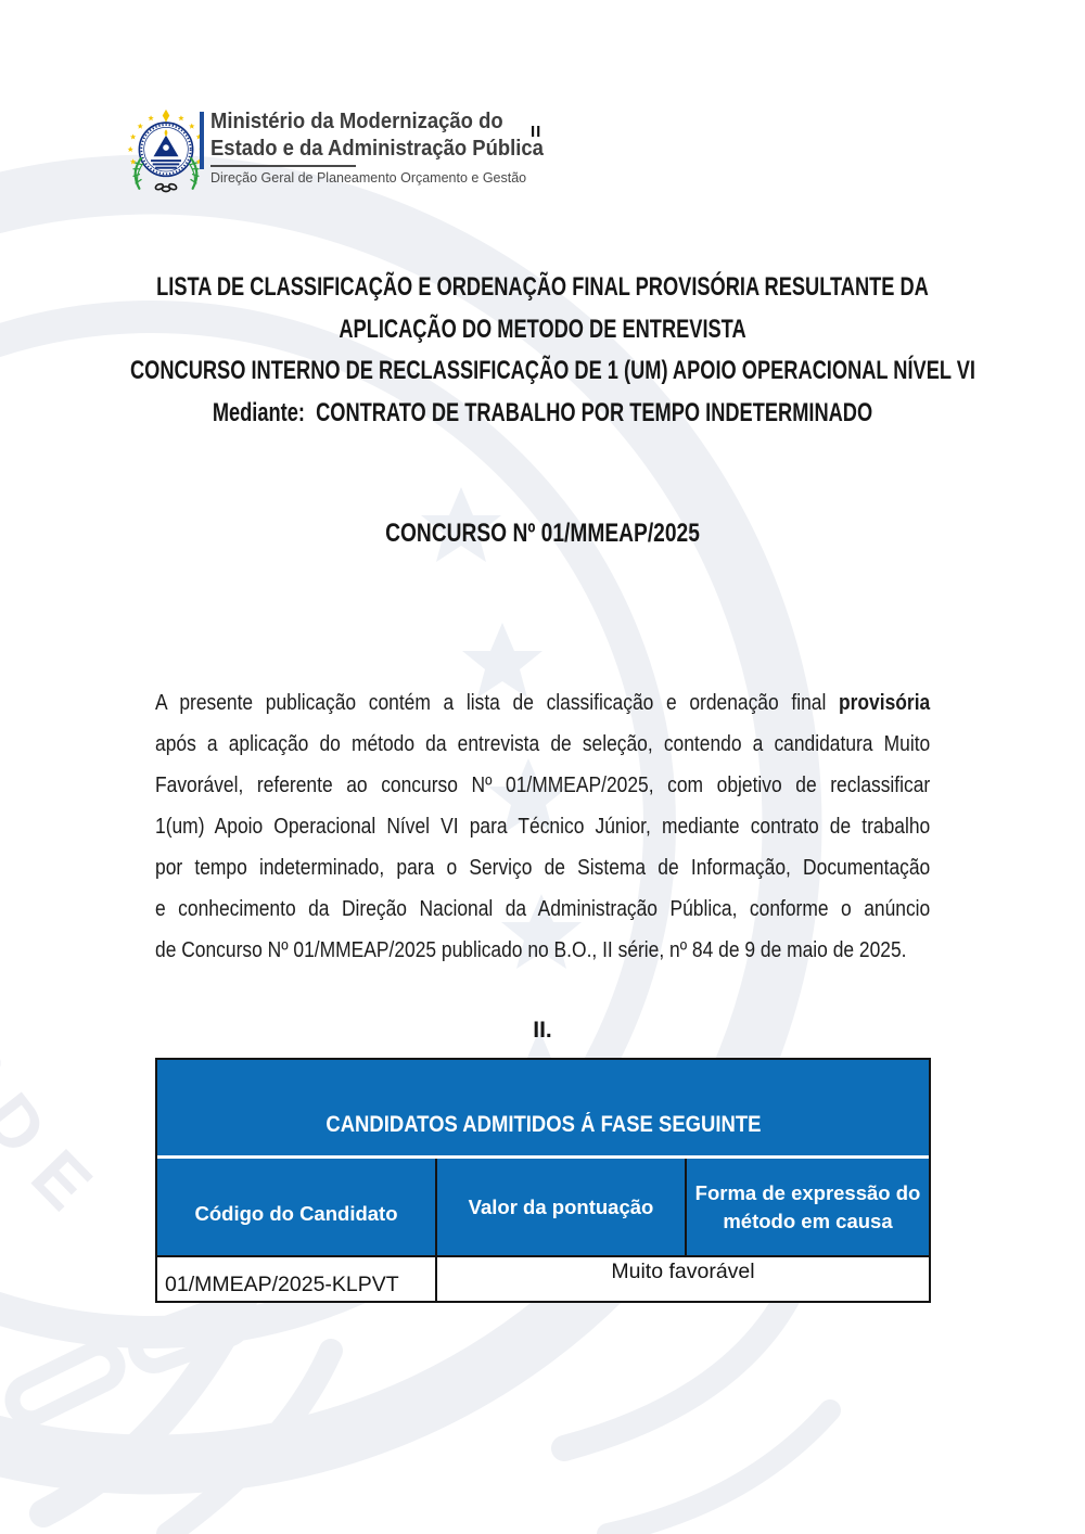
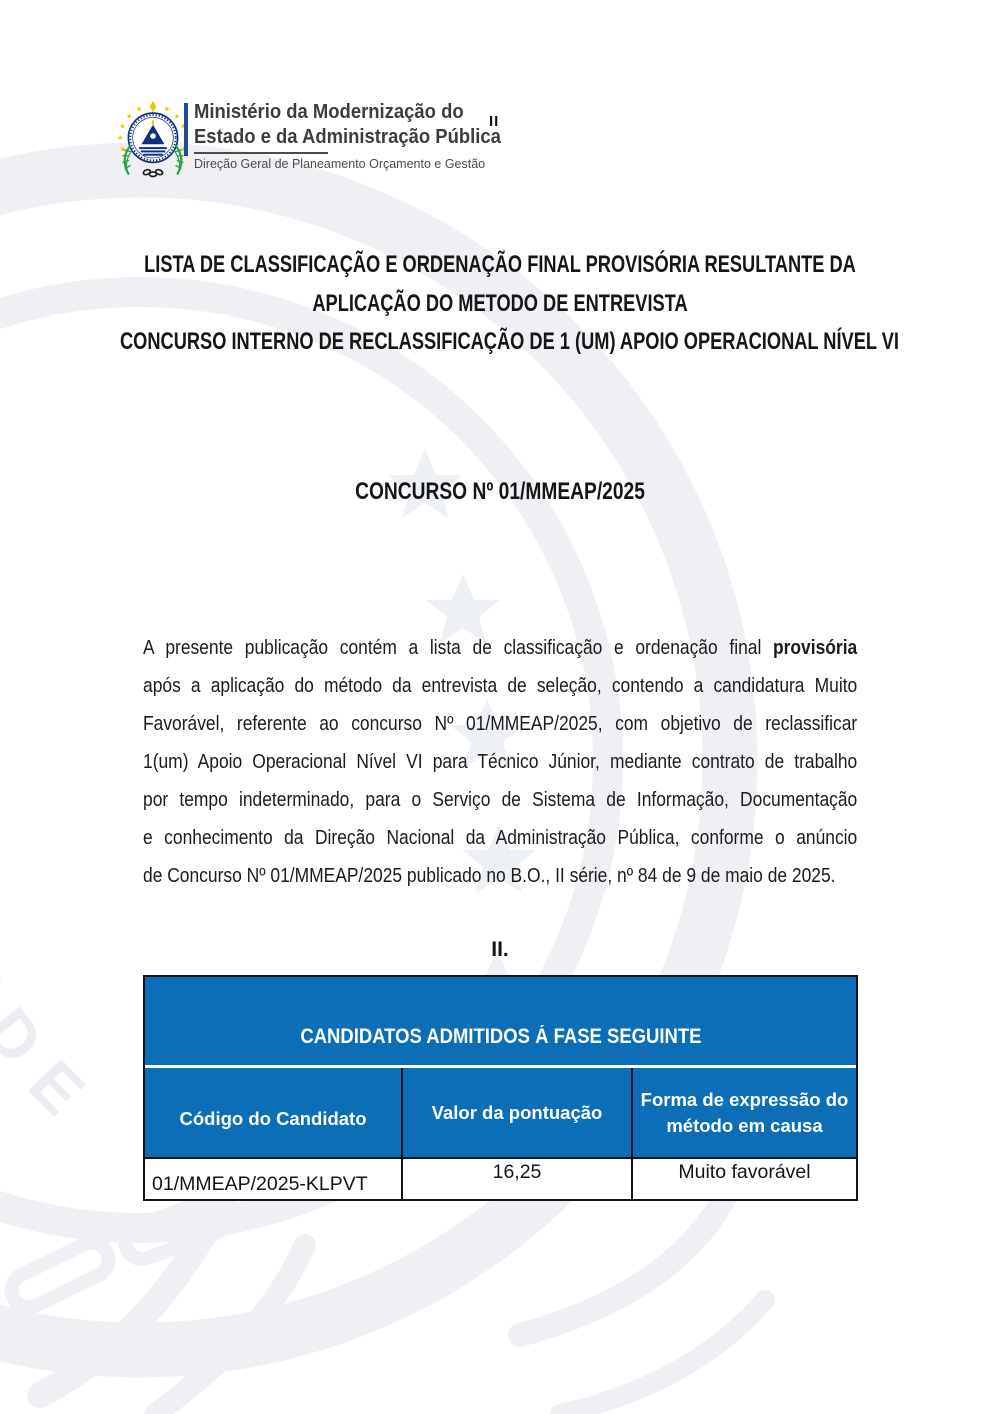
  Ministério da Modernização do
  Estado e da Administração Pública
  Direção Geral de Planeamento Orçamento e Gestão
  II
  LISTA DE CLASSIFICAÇÃO E ORDENAÇÃO FINAL PROVISÓRIA RESULTANTE DA
  APLICAÇÃO DO METODO DE ENTREVISTA
  CONCURSO INTERNO DE RECLASSIFICAÇÃO DE 1 (UM) APOIO OPERACIONAL NÍVEL VI
- Mediante: CONTRATO DE TRABALHO POR TEMPO INDETERMINADO
  CONCURSO Nº 01/MMEAP/2025
  A presente publicação contém a lista de classificação e ordenação final provisória
  após a aplicação do método da entrevista de seleção, contendo a candidatura Muito
  Favorável, referente ao concurso Nº 01/MMEAP/2025, com objetivo de reclassificar
  1(um) Apoio Operacional Nível VI para Técnico Júnior, mediante contrato de trabalho
  por tempo indeterminado, para o Serviço de Sistema de Informação, Documentação
  e conhecimento da Direção Nacional da Administração Pública, conforme o anúncio
  de Concurso Nº 01/MMEAP/2025 publicado no B.O., II série, nº 84 de 9 de maio de 2025.
  II.
  CANDIDATOS ADMITIDOS Á FASE SEGUINTE
  Código do Candidato
  Valor da pontuação
  Forma de expressão do método em causa
  01/MMEAP/2025-KLPVT
+ 16,25
  Muito favorável
